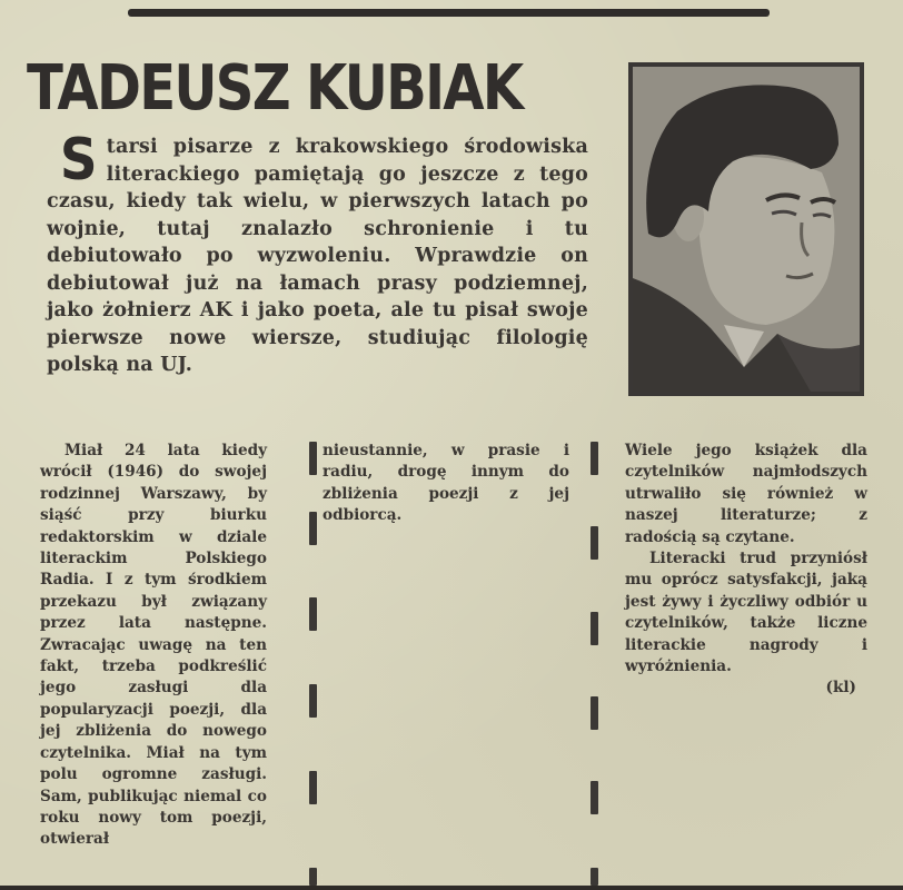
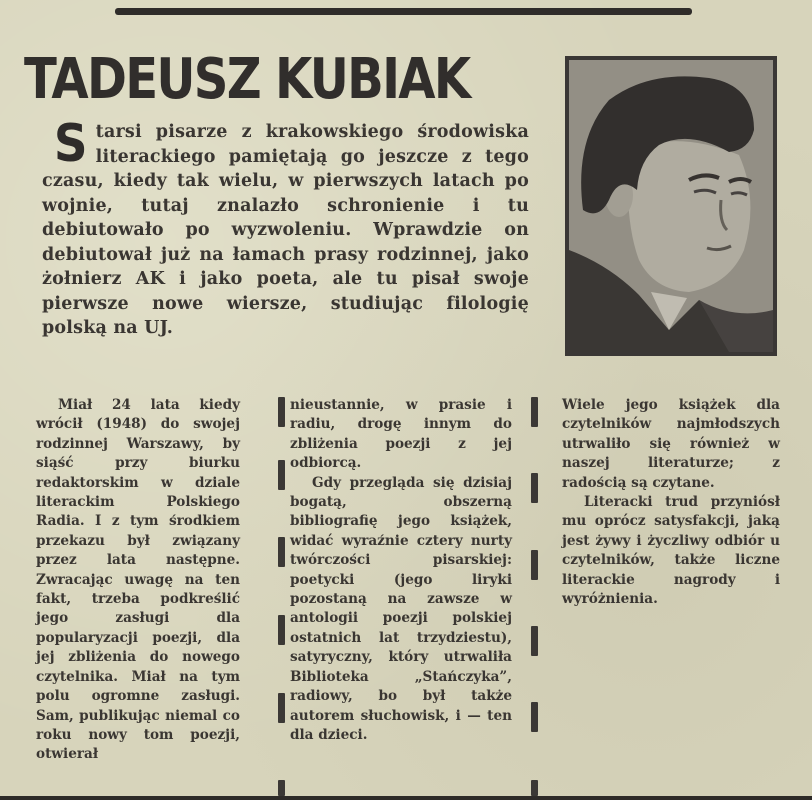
  TADEUSZ KUBIAK
  S
- tarsi pisarze z krakowskiego środowiska literackiego pamiętają go jeszcze z tego czasu, kiedy tak wielu, w pierwszych latach po wojnie, tutaj znalazło schronienie i tu debiutowało po wyzwoleniu. Wprawdzie on debiutował już na łamach prasy podziemnej, jako żołnierz AK i jako poeta, ale tu pisał swoje pierwsze nowe wiersze, studiując filologię polską na UJ.
+ tarsi pisarze z krakowskiego środowiska literackiego pamiętają go jeszcze z tego czasu, kiedy tak wielu, w pierwszych latach po wojnie, tutaj znalazło schronienie i tu debiutowało po wyzwoleniu. Wprawdzie on debiutował już na łamach prasy rodzinnej, jako żołnierz AK i jako poeta, ale tu pisał swoje pierwsze nowe wiersze, studiując filologię polską na UJ.
- Miał 24 lata kiedy wrócił (1946) do swojej rodzinnej Warszawy, by siąść przy biurku redaktorskim w dziale literackim Polskiego Radia. I z tym środkiem przekazu był związany przez lata następne. Zwracając uwagę na ten fakt, trzeba podkreślić jego zasługi dla popularyzacji poezji, dla jej zbliżenia do nowego czytelnika. Miał na tym polu ogromne zasługi. Sam, publikując niemal co roku nowy tom poezji, otwierał
+ Miał 24 lata kiedy wrócił (1948) do swojej rodzinnej Warszawy, by siąść przy biurku redaktorskim w dziale literackim Polskiego Radia. I z tym środkiem przekazu był związany przez lata następne. Zwracając uwagę na ten fakt, trzeba podkreślić jego zasługi dla popularyzacji poezji, dla jej zbliżenia do nowego czytelnika. Miał na tym polu ogromne zasługi. Sam, publikując niemal co roku nowy tom poezji, otwierał
  nieustannie, w prasie i radiu, drogę innym do zbliżenia poezji z jej odbiorcą.
+ Gdy przegląda się dzisiaj bogatą, obszerną bibliografię jego książek, widać wyraźnie cztery nurty twórczości pisarskiej: poetycki (jego liryki pozostaną na zawsze w antologii poezji polskiej ostatnich lat trzydziestu), satyryczny, który utrwaliła Biblioteka „Stańczyka”, radiowy, bo był także autorem słuchowisk, i — ten dla dzieci.
  Wiele jego książek dla czytelników najmłodszych utrwaliło się również w naszej literaturze; z radością są czytane.
  Literacki trud przyniósł mu oprócz satysfakcji, jaką jest żywy i życzliwy odbiór u czytelników, także liczne literackie nagrody i wyróżnienia.
- (kl)
